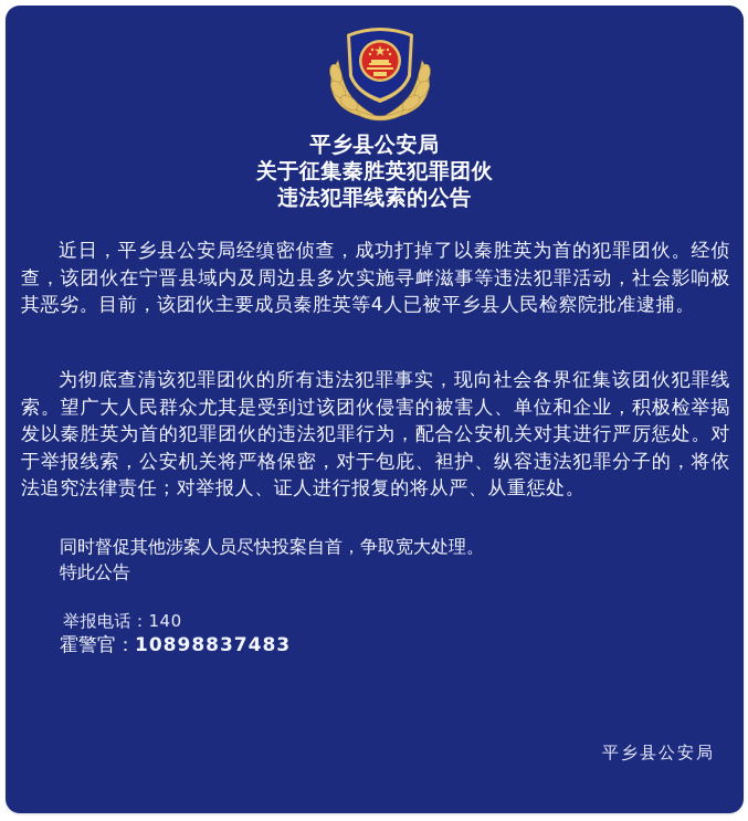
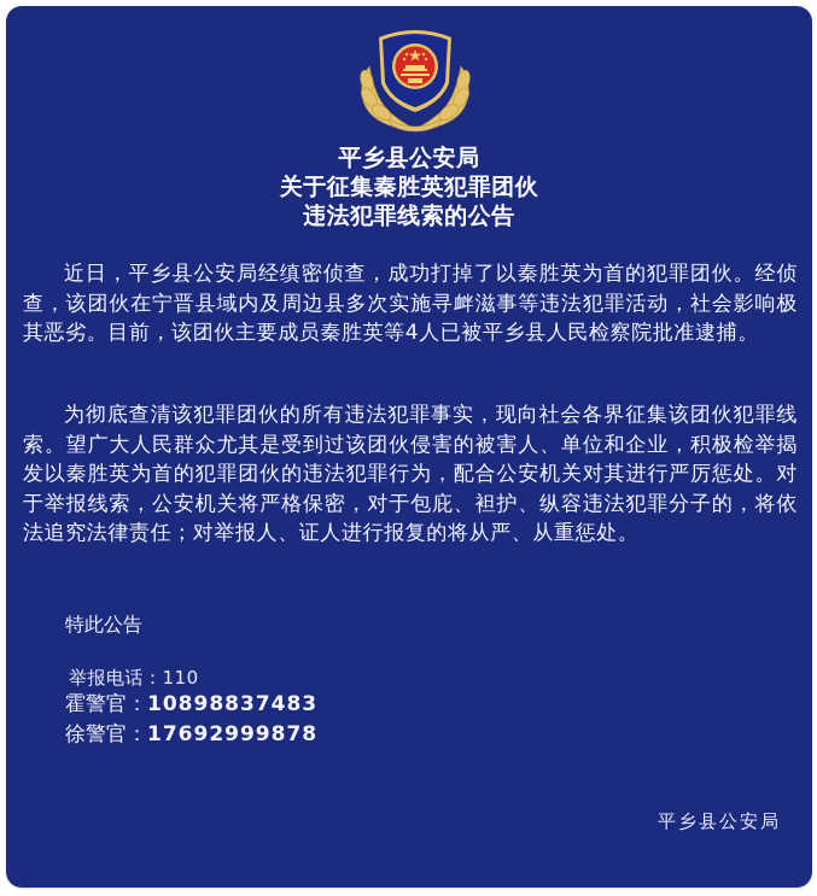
  平乡县公安局
  关于征集秦胜英犯罪团伙
  违法犯罪线索的公告
  近日，平乡县公安局经缜密侦查，成功打掉了以秦胜英为首的犯罪团伙。经侦查，该团伙在宁晋县域内及周边县多次实施寻衅滋事等违法犯罪活动，社会影响极其恶劣。目前，该团伙主要成员秦胜英等4人已被平乡县人民检察院批准逮捕。
  为彻底查清该犯罪团伙的所有违法犯罪事实，现向社会各界征集该团伙犯罪线索。望广大人民群众尤其是受到过该团伙侵害的被害人、单位和企业，积极检举揭发以秦胜英为首的犯罪团伙的违法犯罪行为，配合公安机关对其进行严厉惩处。对于举报线索，公安机关将严格保密，对于包庇、袒护、纵容违法犯罪分子的，将依法追究法律责任；对举报人、证人进行报复的将从严、从重惩处。
- 同时督促其他涉案人员尽快投案自首，争取宽大处理。
  特此公告
- 举报电话：140
+ 举报电话：110
  霍警官：10898837483
+ 徐警官：17692999878
  平乡县公安局
